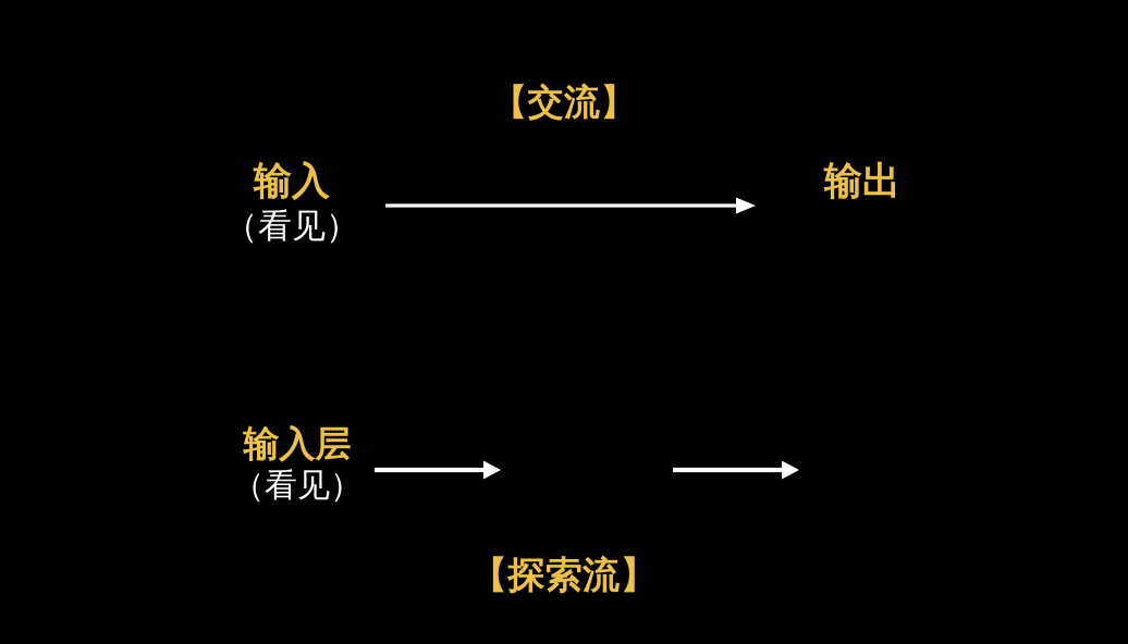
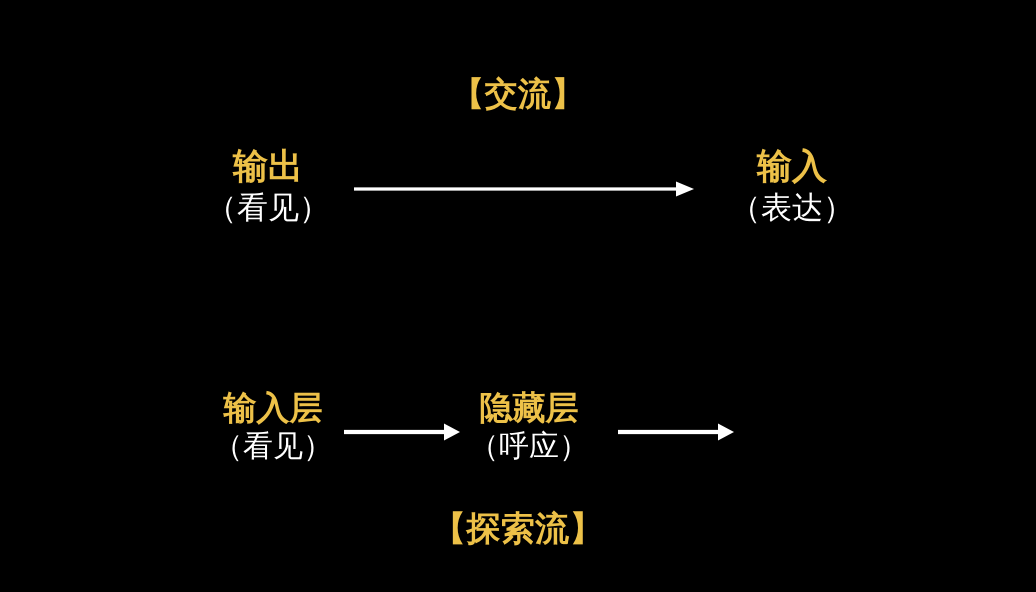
  【交流】
- 输入
+ 输出
  （看见）
- 输出
+ 输入
+ （表达）
  输入层
  （看见）
+ 隐藏层
+ （呼应）
  【探索流】
